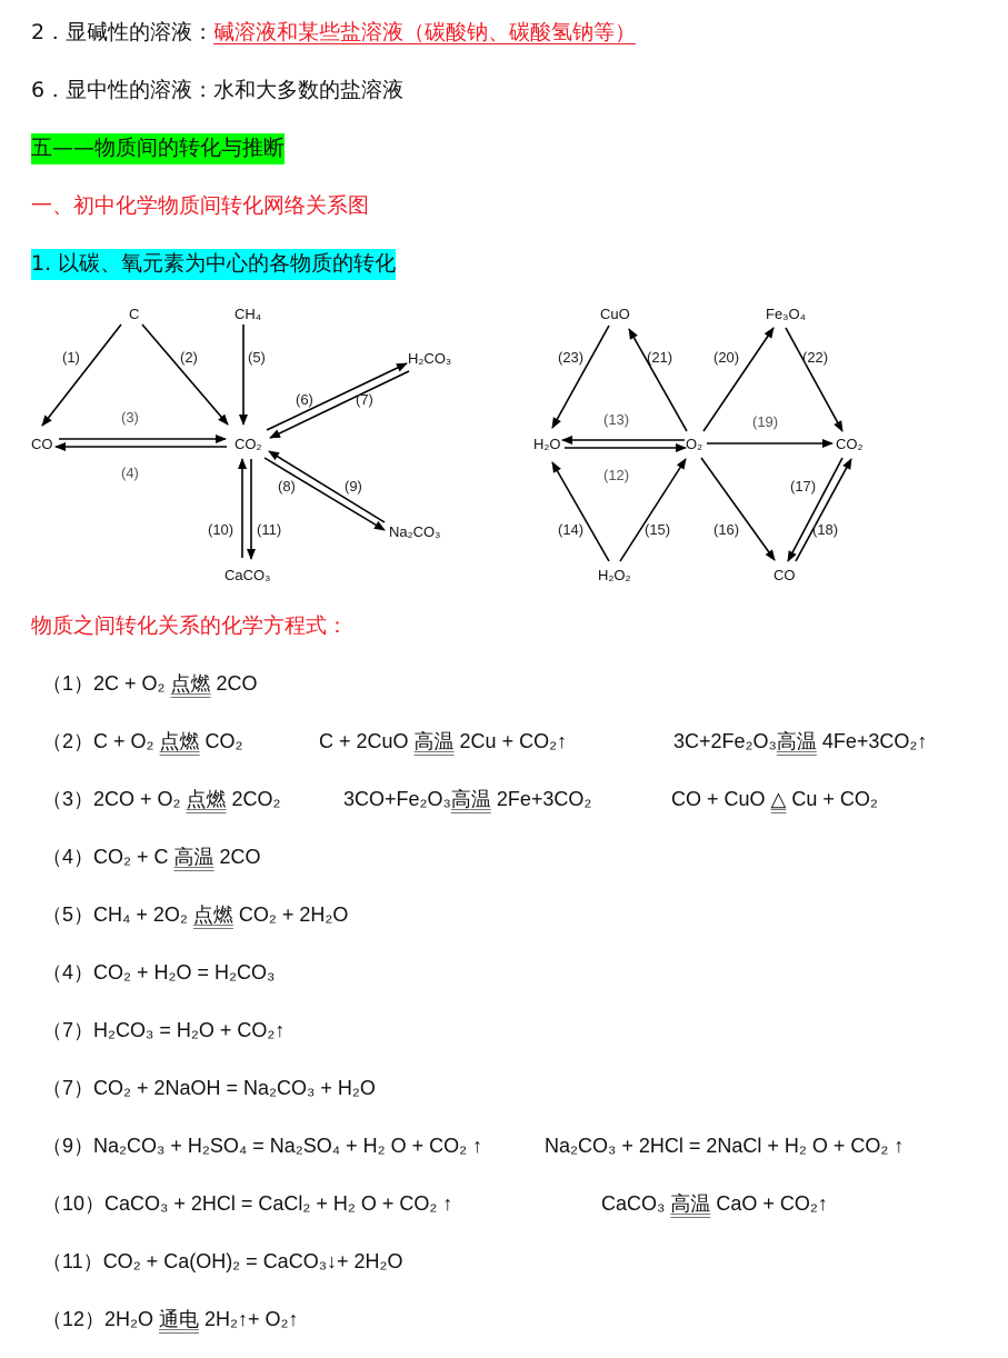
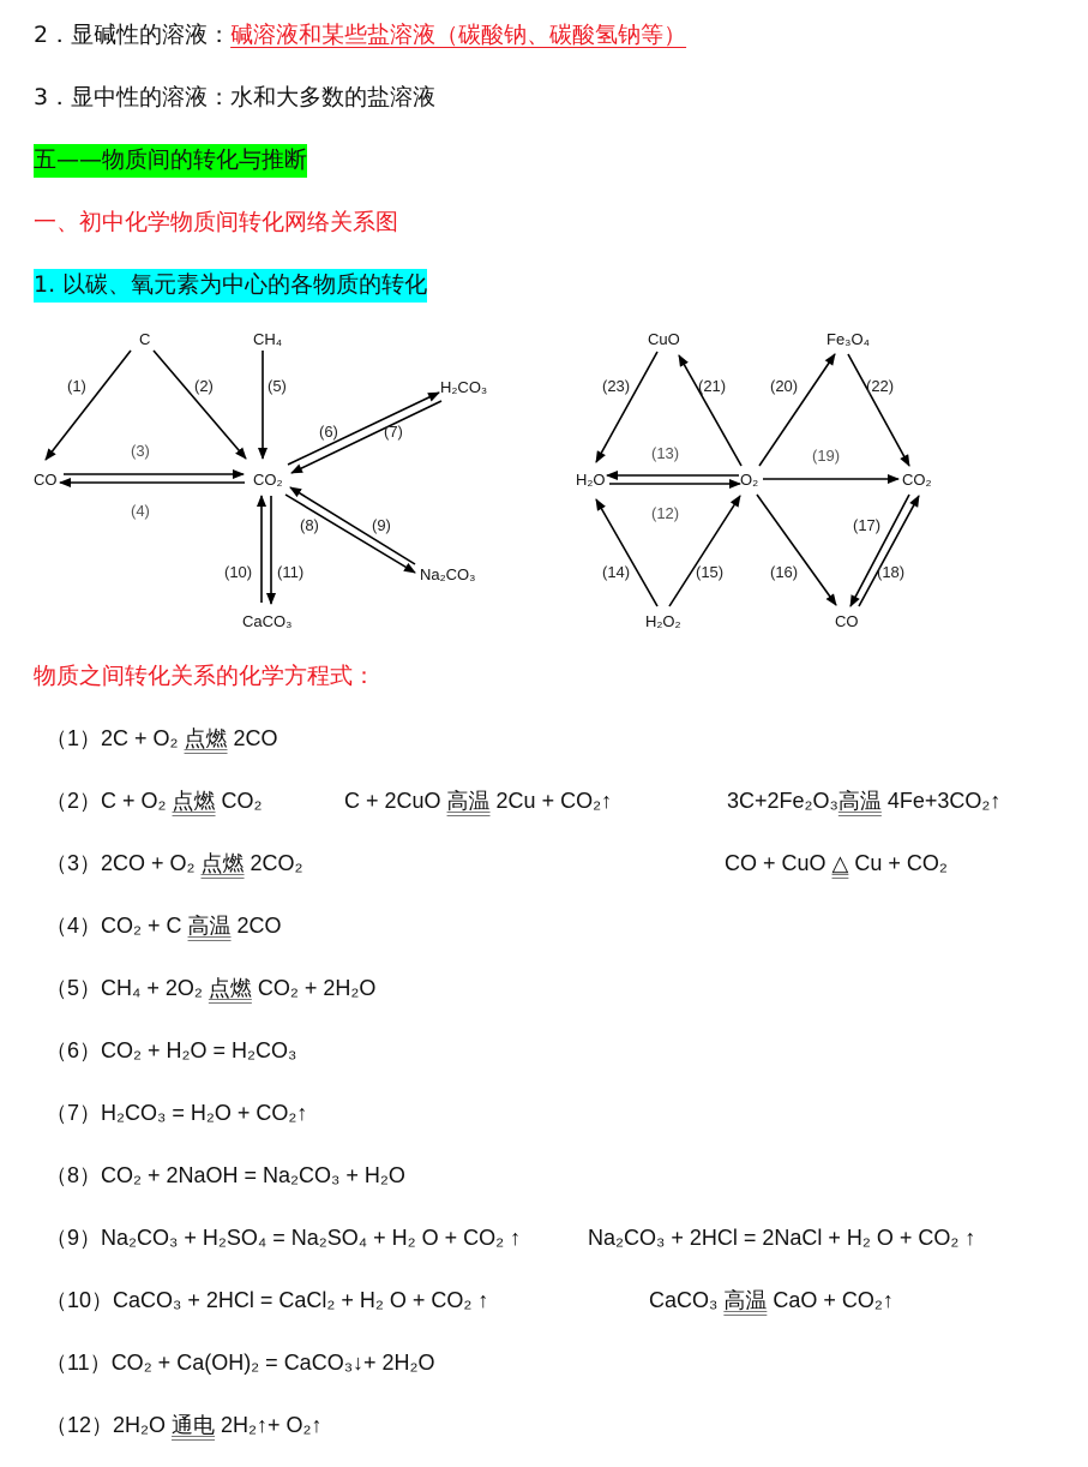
  2．显碱性的溶液：碱溶液和某些盐溶液（碳酸钠、碳酸氢钠等）
- 6．显中性的溶液：水和大多数的盐溶液
+ 3．显中性的溶液：水和大多数的盐溶液
  五——物质间的转化与推断
  一、初中化学物质间转化网络关系图
  1. 以碳、氧元素为中心的各物质的转化
  C
  CH₄
  CO
  CO₂
  H₂CO₃
  Na₂CO₃
  CaCO₃
  (1)
  (2)
  (3)
  (4)
  (5)
  (6)
  (7)
  (8)
  (9)
  (10)
  (11)
  CuO
  Fe₃O₄
  H₂O
  O₂
  CO₂
  H₂O₂
  CO
  (12)
  (13)
  (14)
  (15)
  (16)
  (17)
  (18)
  (19)
  (20)
  (21)
  (22)
  (23)
  物质之间转化关系的化学方程式：
  （1）2C + O₂ 点燃 2CO
  （2）C + O₂ 点燃 CO₂
  C + 2CuO 高温 2Cu + CO₂↑
  3C+2Fe₂O₃高温 4Fe+3CO₂↑
  （3）2CO + O₂ 点燃 2CO₂
- 3CO+Fe₂O₃高温 2Fe+3CO₂
  CO + CuO △ Cu + CO₂
  （4）CO₂ + C 高温 2CO
  （5）CH₄ + 2O₂ 点燃 CO₂ + 2H₂O
- （4）CO₂ + H₂O = H₂CO₃
+ （6）CO₂ + H₂O = H₂CO₃
  （7）H₂CO₃ = H₂O + CO₂↑
- （7）CO₂ + 2NaOH = Na₂CO₃ + H₂O
+ （8）CO₂ + 2NaOH = Na₂CO₃ + H₂O
  （9）Na₂CO₃ + H₂SO₄ = Na₂SO₄ + H₂ O + CO₂ ↑
  Na₂CO₃ + 2HCl = 2NaCl + H₂ O + CO₂ ↑
  （10）CaCO₃ + 2HCl = CaCl₂ + H₂ O + CO₂ ↑
  CaCO₃ 高温 CaO + CO₂↑
  （11）CO₂ + Ca(OH)₂ = CaCO₃↓+ 2H₂O
  （12）2H₂O 通电 2H₂↑+ O₂↑
